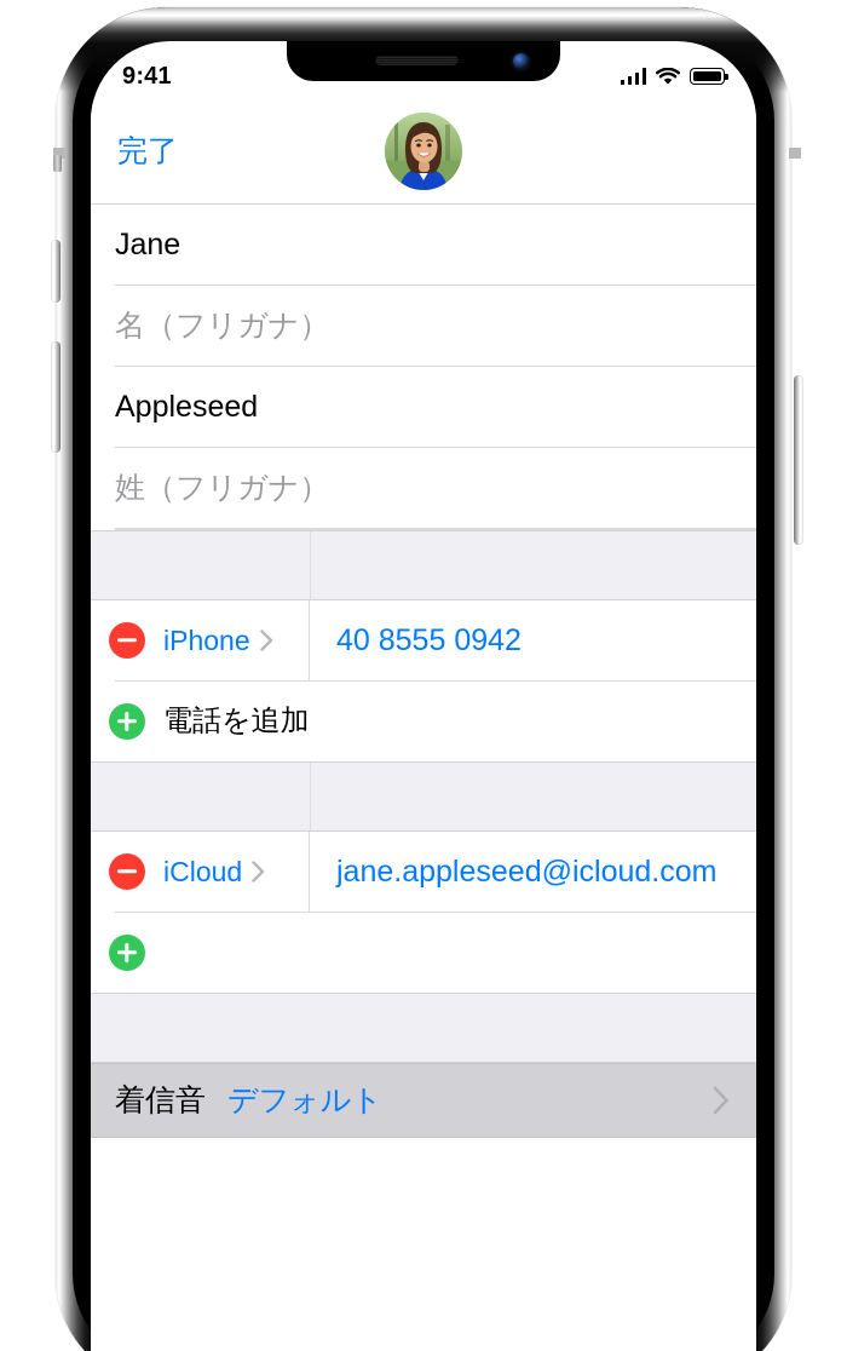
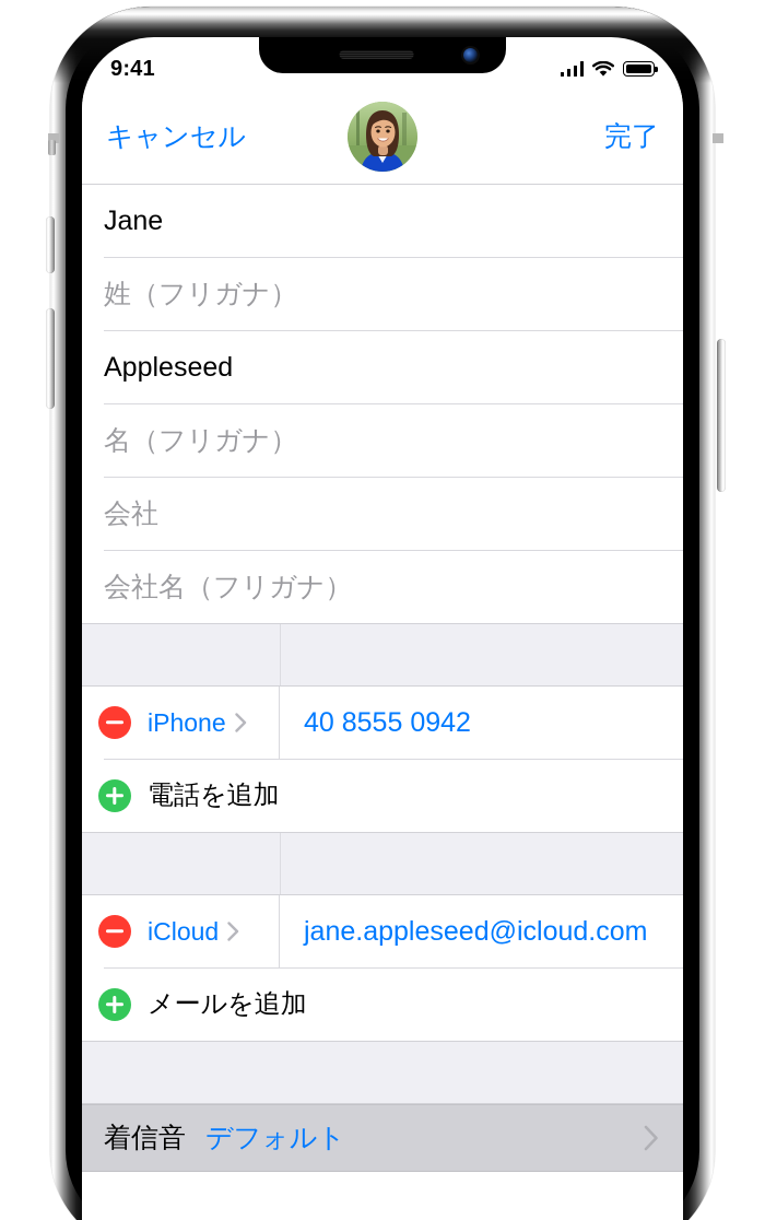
  9:41
+ キャンセル
  完了
  Jane
- 名（フリガナ）
+ 姓（フリガナ）
  Appleseed
- 姓（フリガナ）
+ 名（フリガナ）
+ 会社
+ 会社名（フリガナ）
  iPhone
  40 8555 0942
  電話を追加
  iCloud
  jane.appleseed@icloud.com
+ メールを追加
  着信音
  デフォルト
